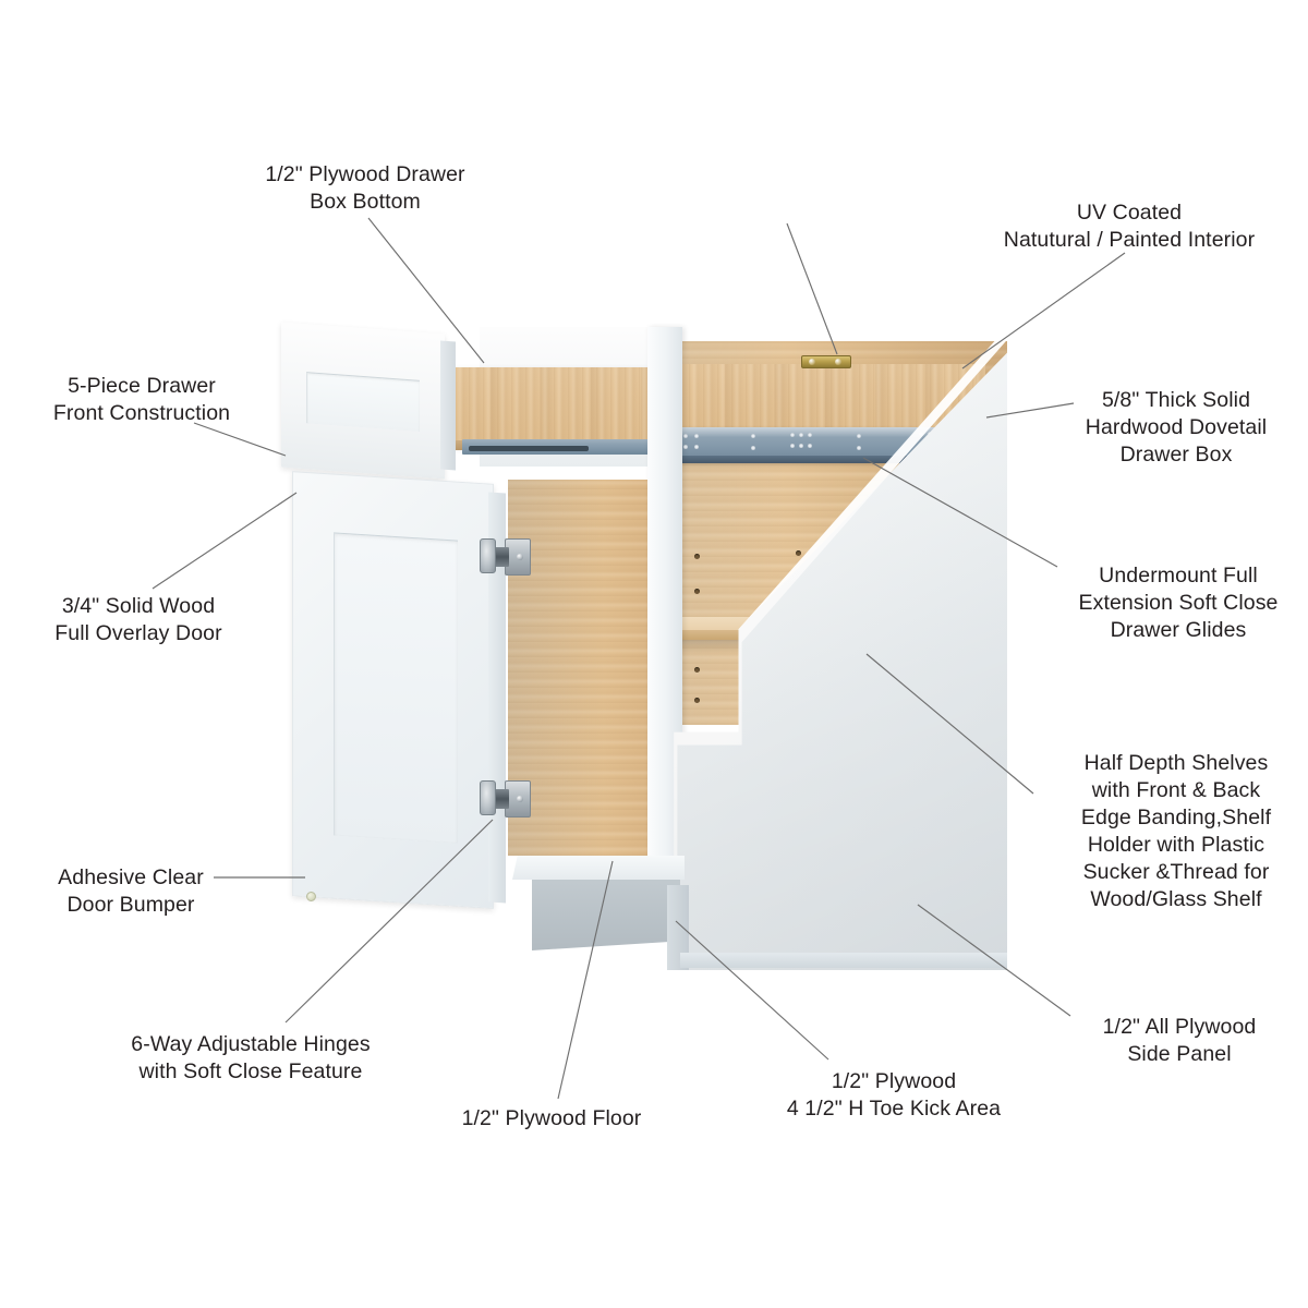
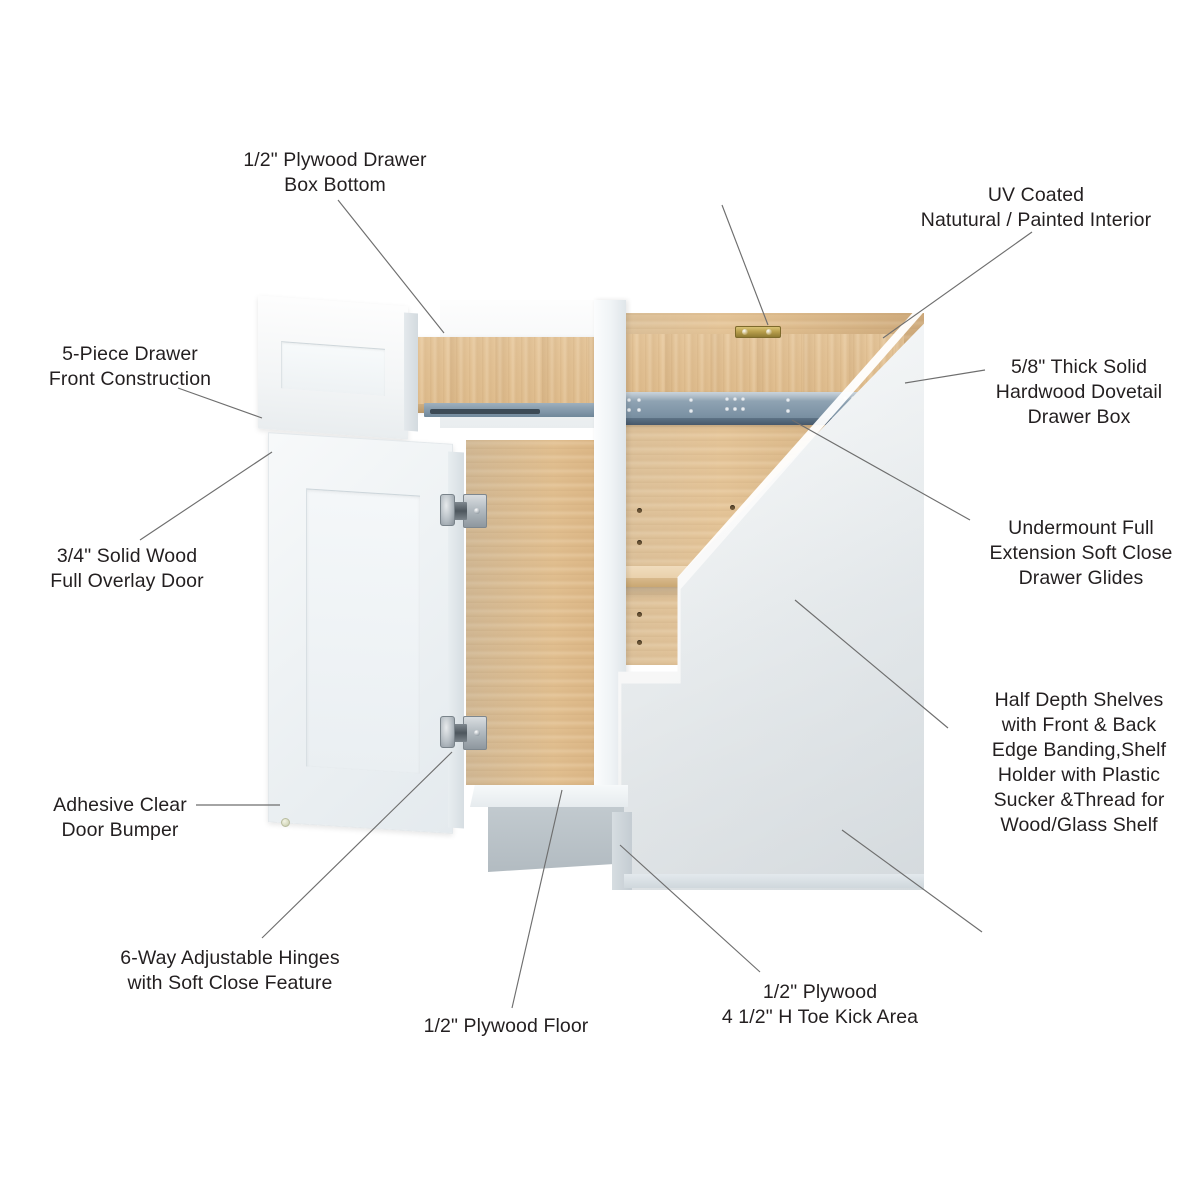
  1/2" Plywood Drawer
  Box Bottom
  UV Coated
  Natutural / Painted Interior
  5-Piece Drawer
  Front Construction
  5/8" Thick Solid
  Hardwood Dovetail
  Drawer Box
  3/4" Solid Wood
  Full Overlay Door
  Undermount Full
  Extension Soft Close
  Drawer Glides
  Half Depth Shelves
  with Front & Back
  Edge Banding,Shelf
  Holder with Plastic
  Sucker &Thread for
  Wood/Glass Shelf
  Adhesive Clear
  Door Bumper
  6-Way Adjustable Hinges
  with Soft Close Feature
  1/2" Plywood Floor
  1/2" Plywood
  4 1/2" H Toe Kick Area
- 1/2" All Plywood
- Side Panel
